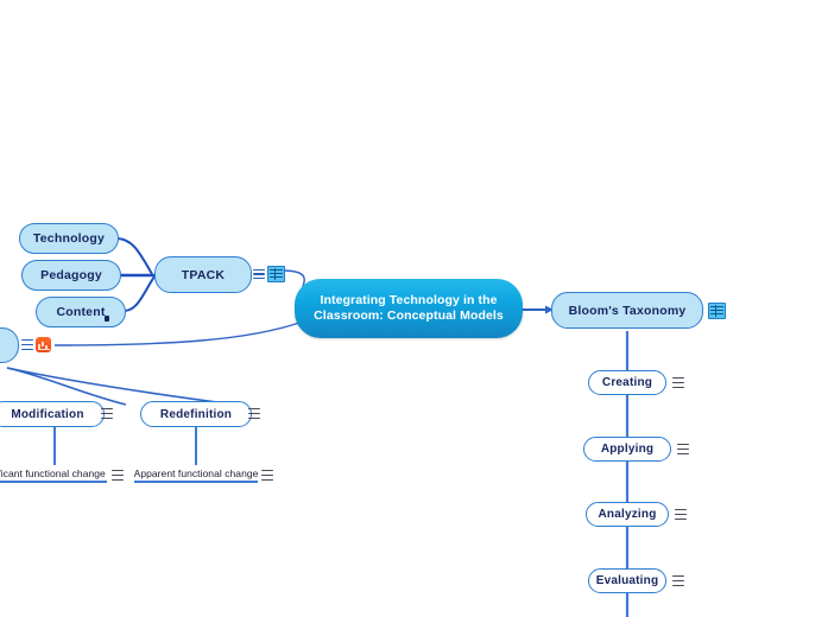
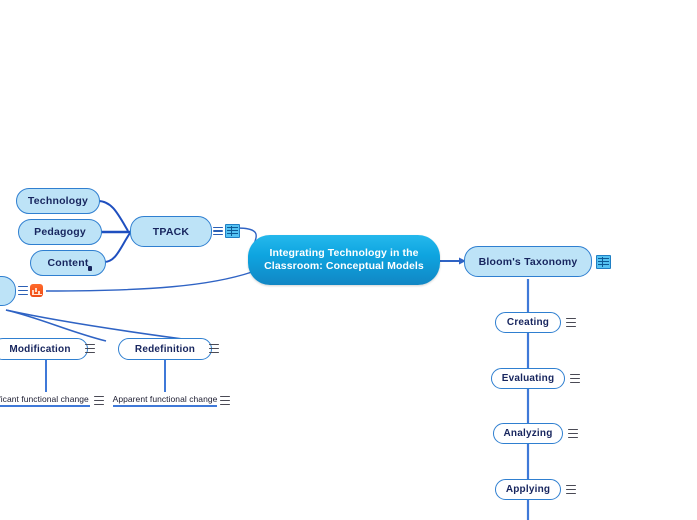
  Integrating Technology in the
  Classroom: Conceptual Models
  TPACK
  Technology
  Pedagogy
  Content
  Modification
  Redefinition
  icant functional change
  Apparent functional change
  Bloom's Taxonomy
  Creating
- Applying
+ Evaluating
  Analyzing
- Evaluating
+ Applying
